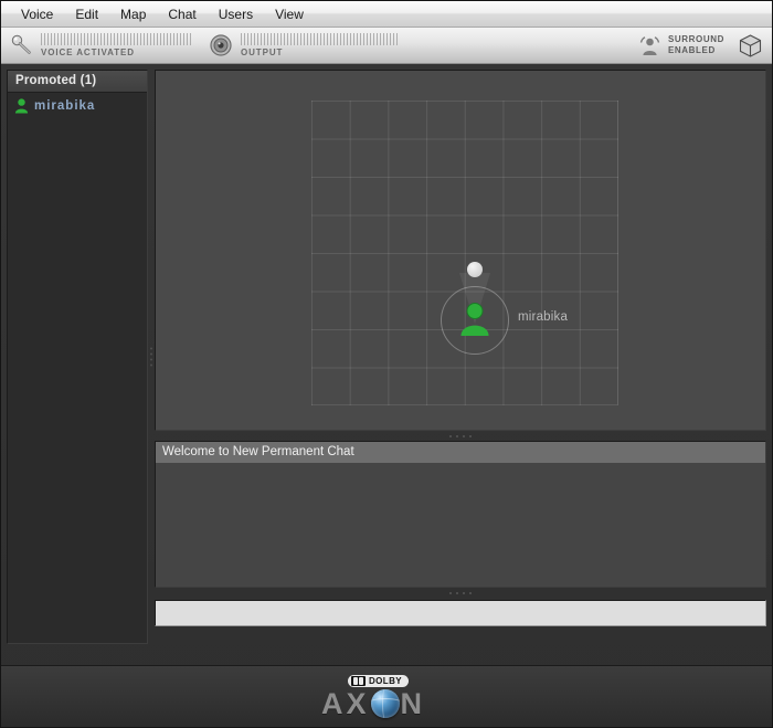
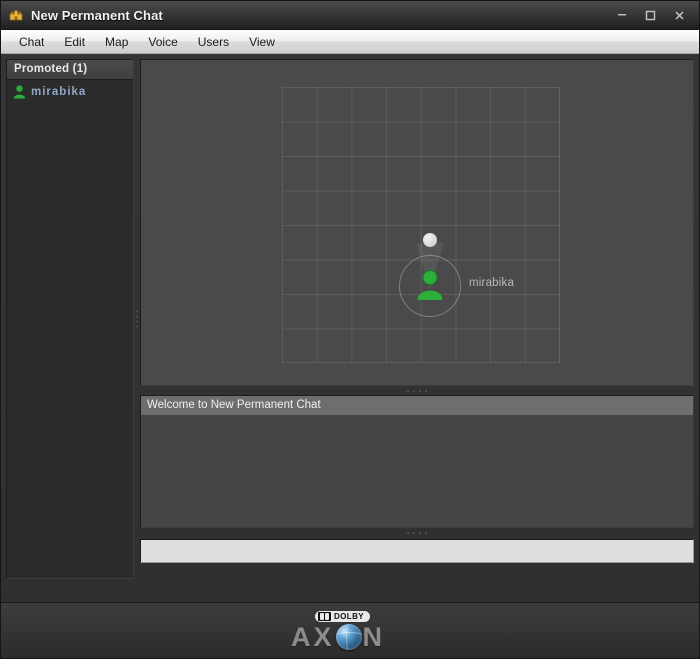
+ New Permanent Chat
- Voice
+ Chat
  Edit
  Map
- Chat
+ Voice
  Users
  View
- VOICE ACTIVATED
- OUTPUT
- SURROUND
- ENABLED
  Promoted (1)
  mirabika
  mirabika
  Welcome to New Permanent Chat
  DOLBY
  AX
  N
